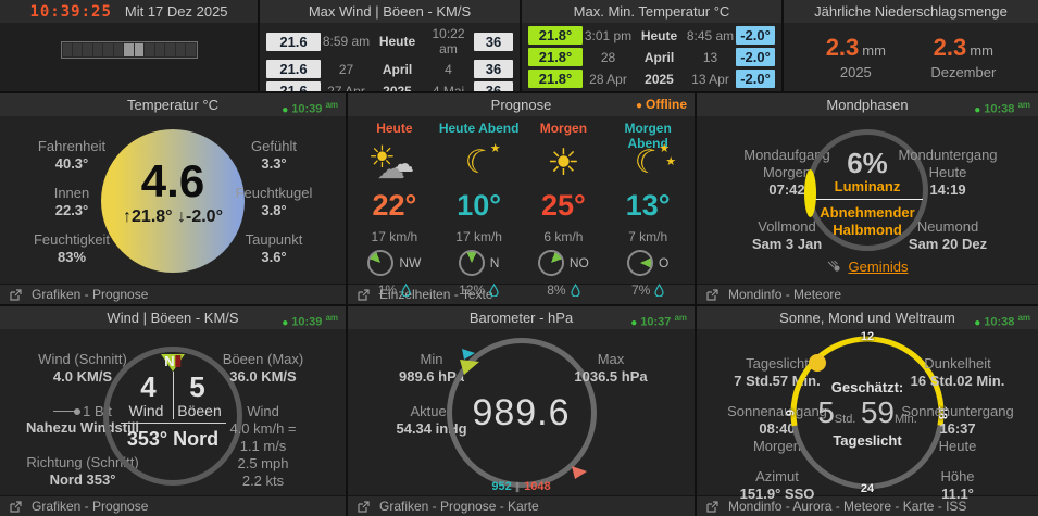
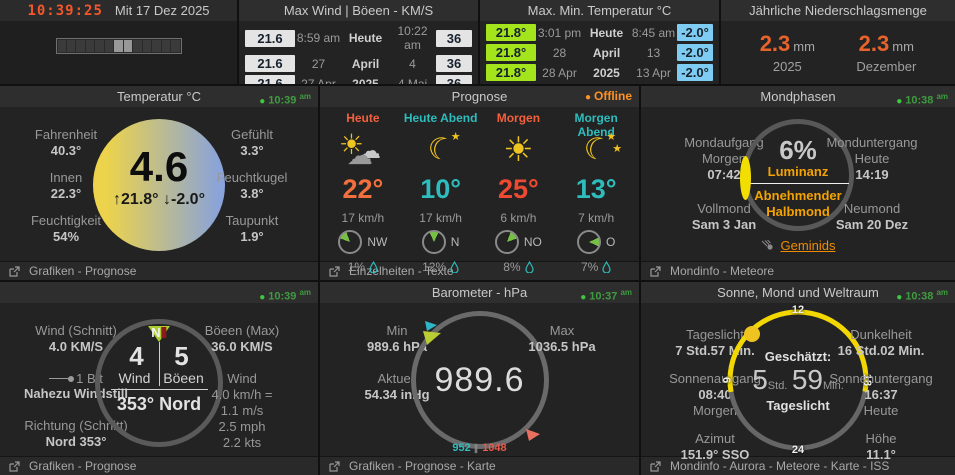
  10:39:25
  Mit 17 Dez 2025
  Max Wind | Böeen - KM/S
  21.6
  8:59 am
  Heute
  10:22 am
  36
  21.6
  27
  April
  4
  36
  21.6
  27 Apr
  2025
  4 Mai
  36
  Max. Min. Temperatur °C
  21.8°
  3:01 pm
  Heute
  8:45 am
  -2.0°
  21.8°
  28
  April
  13
  -2.0°
  21.8°
  28 Apr
  2025
  13 Apr
  -2.0°
  Jährliche Niederschlagsmenge
  2.3 mm
  2025
  2.3 mm
  Dezember
  Temperatur °C
  ● 10:39 am
  Fahrenheit
  40.3°
  Innen
  22.3°
  Feuchtigkeit
- 83%
+ 54%
  4.6
  ↑21.8° ↓-2.0°
  Gefühlt
  3.3°
  Feuchtkugel
  3.8°
  Taupunkt
- 3.6°
+ 1.9°
  Grafiken - Prognose
  Prognose
  ● Offline
  Heute
  ☀
  ☁
  ☁
  22°
  17 km/h
  NW
  1%
  Heute Abend
  ★
  10°
  17 km/h
  N
  12%
  Morgen
  ☀
  25°
  6 km/h
  NO
  8%
  Morgen Abend
  ★
  ★
  13°
  7 km/h
  O
  7%
  Einzelheiten - Texte
  Mondphasen
  ● 10:38 am
  Mondaufgang
  Morge
  07:42
  Vollmond
  Sam 3 Jan
  6%
  Luminanz
  Abnehmender
  Halbmond
  Monduntergang
  Heute
  14:19
  Neumond
  Sam 20 Dez
  Geminids
  Mondinfo - Meteore
- Wind | Böeen - KM/S
  ● 10:39 am
  Wind (Schnitt)
  4.0 KM/S
  1 Bft
  Nahezu Windstill
  Richtung (Schnitt)
  Nord 353°
  N
  4
  5
  Wind
  Böeen
  353° Nord
  Böeen (Max)
  36.0 KM/S
  Wind
  4.0 km/h =
  1.1 m/s
  2.5 mph
  2.2 kts
  Grafiken - Prognose
  Barometer - hPa
  ● 10:37 am
  Min
  989.6 hPa
  Aktuell
  54.34 inHg
  989.6
  952
  ∥
  1048
  Max
  1036.5 hPa
  Grafiken - Prognose - Karte
  Sonne, Mond und Weltraum
  ● 10:38 am
  Tageslicht
  7 Std.57in.
  Sonnenaugang
  08:40
  Morgen
  Azimut
  151.9° SSO
  Geschätzt:
  5Std. 59Min.
  Tageslicht
  12
  24
  Dunkelheit
  16 Std.02 Min.
  Sonnenuntergang
  16:37
  Heute
  Höhe
  11.1°
  Mondinfo - Aurora - Meteore - Karte - ISS
